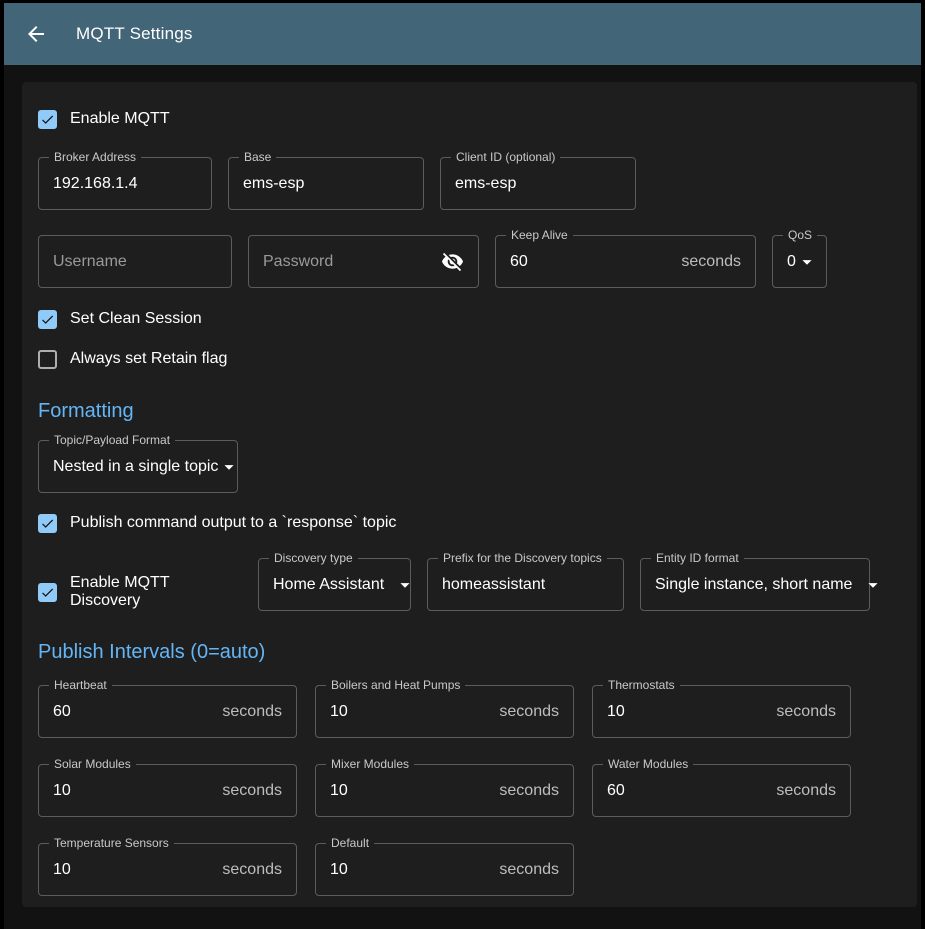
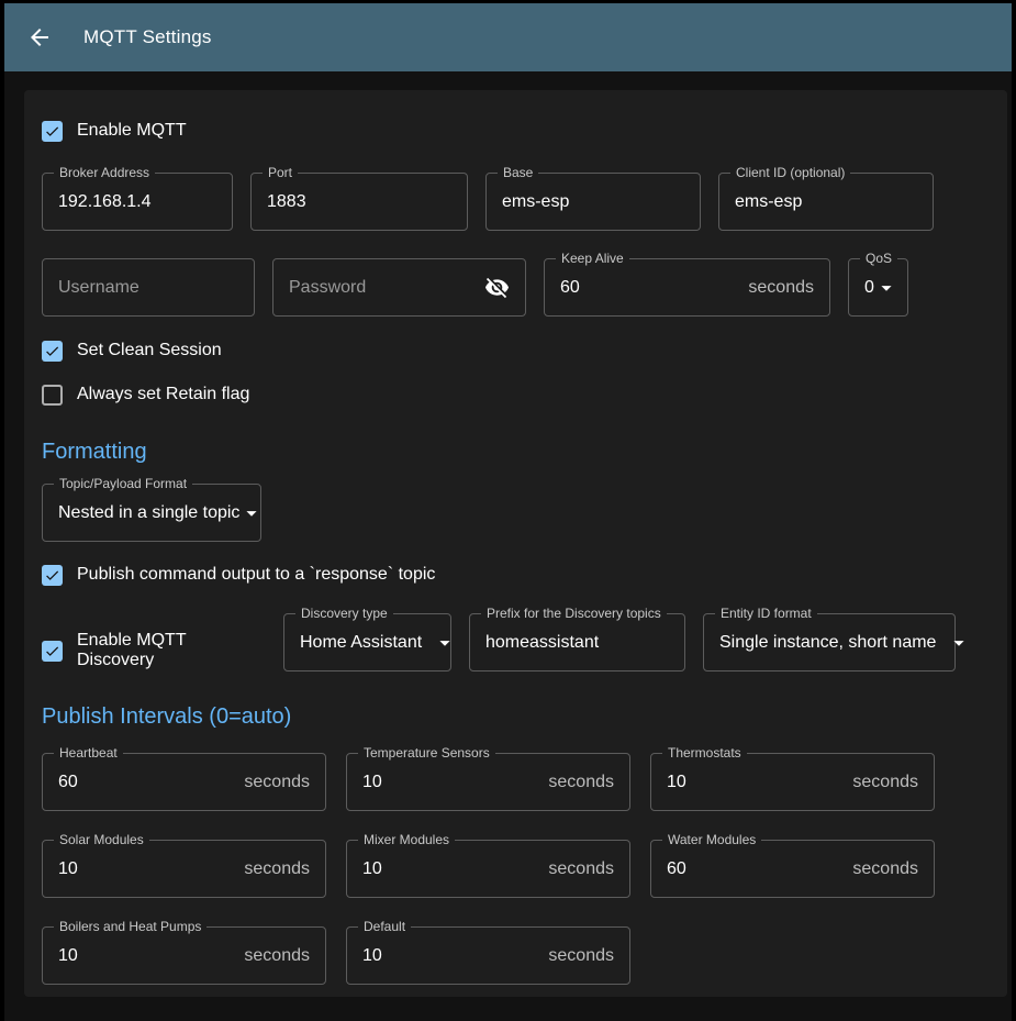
  MQTT Settings
  Enable MQTT
  Broker Address
  192.168.1.4
+ Port
+ 1883
  Base
  ems-esp
  Client ID (optional)
  ems-esp
  Username
  Password
  Keep Alive
  60
  seconds
  QoS
  0
  Set Clean Session
  Always set Retain flag
  Formatting
  Topic/Payload Format
  Nested in a single topic
  Publish command output to a `response` topic
  Enable MQTT Discovery
  Discovery type
  Home Assistant
  Prefix for the Discovery topics
  homeassistant
  Entity ID format
  Single instance, short name
  Publish Intervals (0=auto)
  Heartbeat
  60
  seconds
- Boilers and Heat Pumps
+ Temperature Sensors
  10
  seconds
  Thermostats
  10
  seconds
  Solar Modules
  10
  seconds
  Mixer Modules
  10
  seconds
  Water Modules
  60
  seconds
- Temperature Sensors
+ Boilers and Heat Pumps
  10
  seconds
  Default
  10
  seconds
